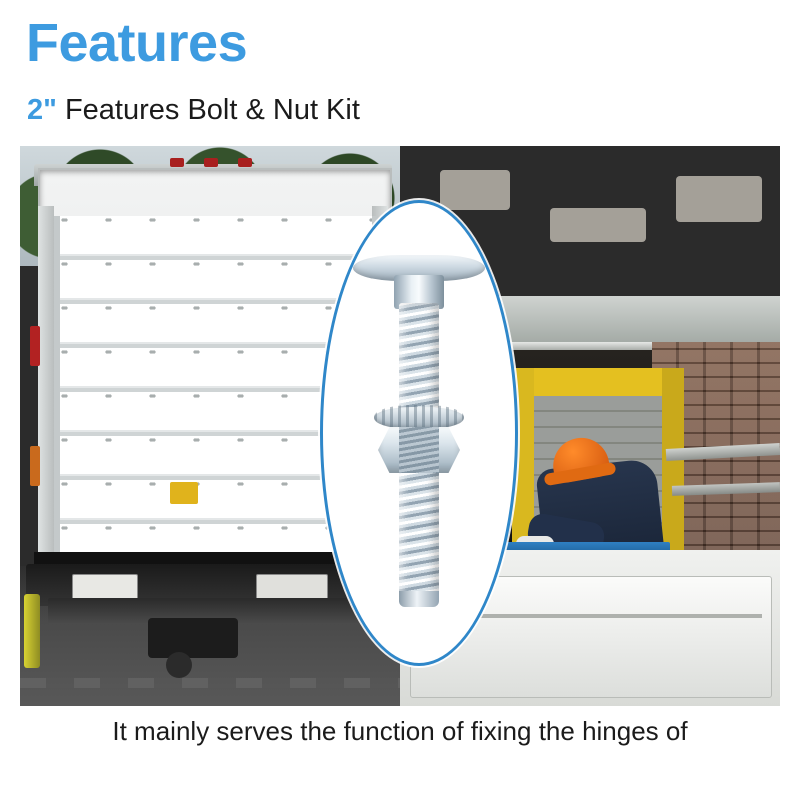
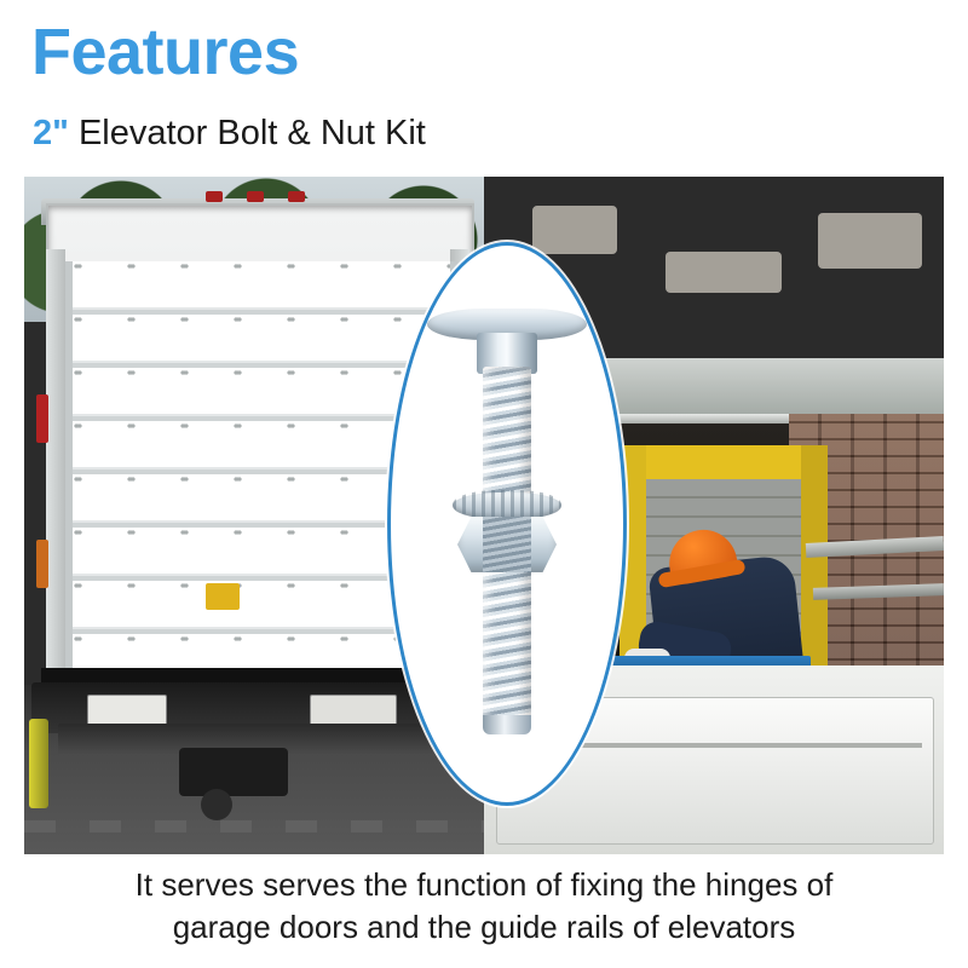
  Features
- 2" Features Bolt & Nut Kit
+ 2" Elevator Bolt & Nut Kit
- It mainly serves the function of fixing the hinges of
+ It serves serves the function of fixing the hinges of
+ garage doors and the guide rails of elevators
